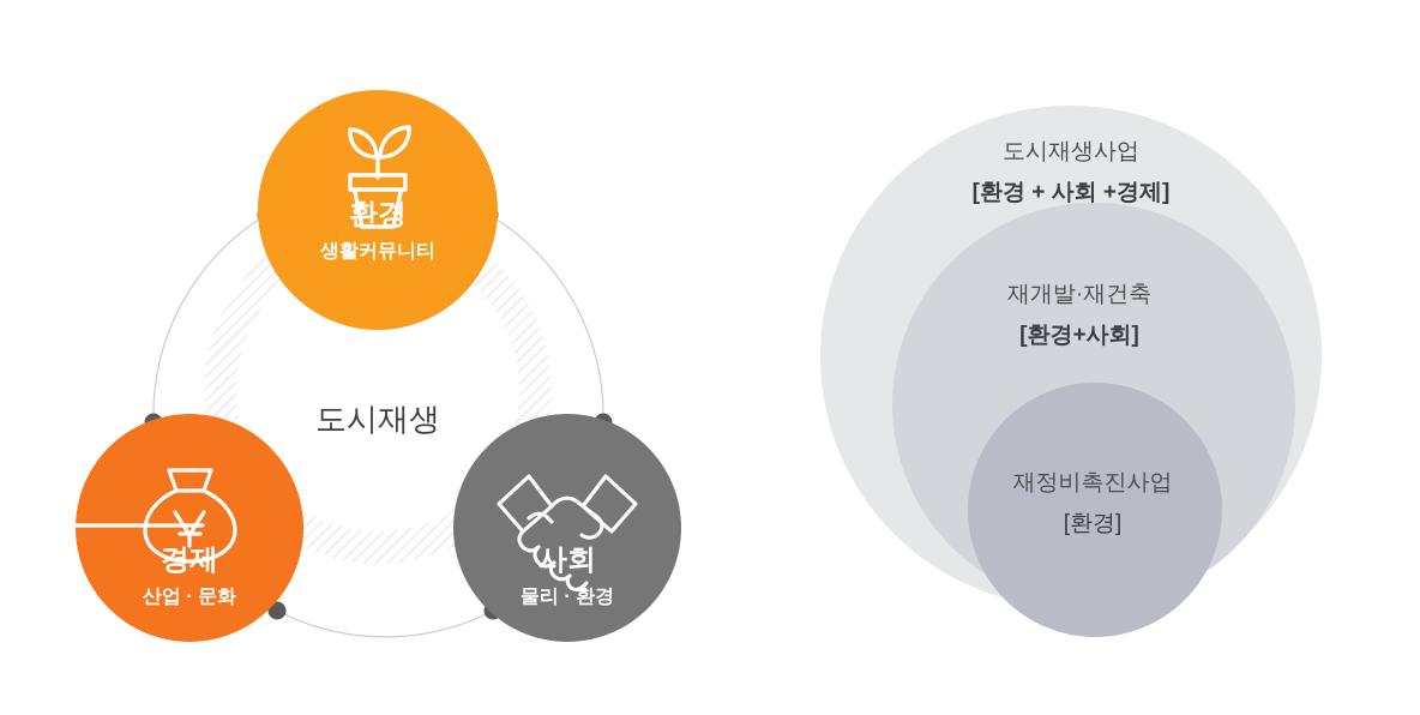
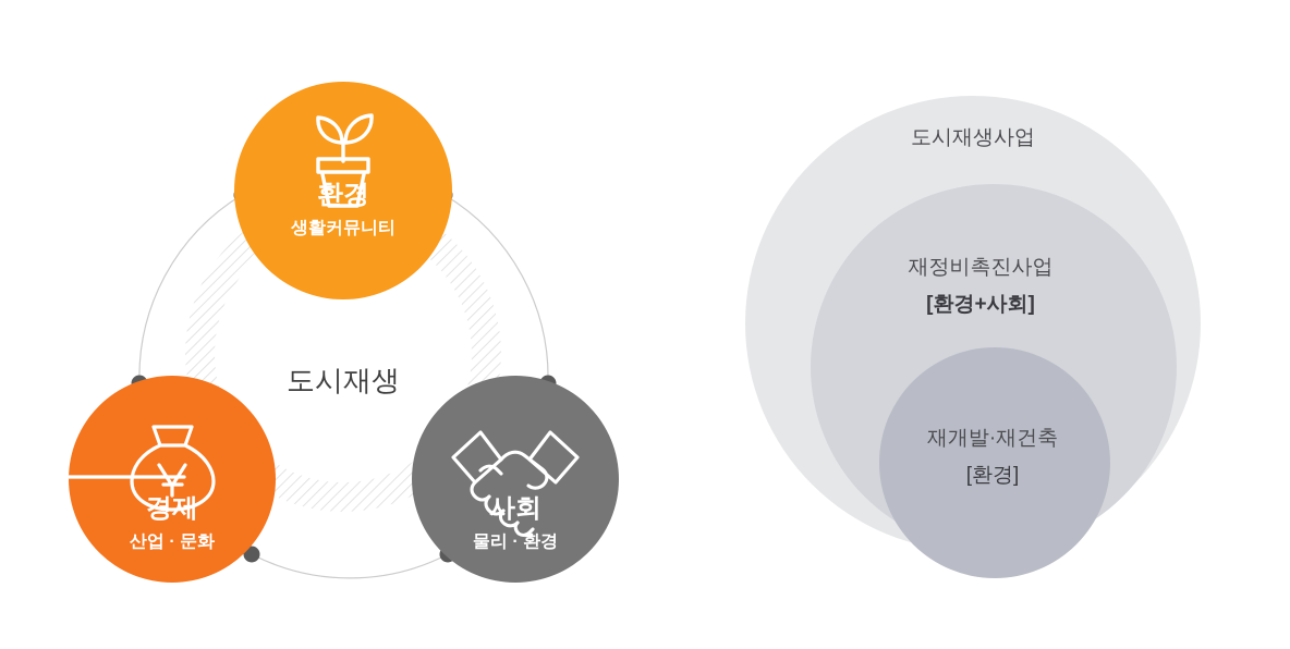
  도시재생사업
- [환경 + 사회 +경제]
- 재개발·재건축
+ 재정비촉진사업
  [환경+사회]
- 재정비촉진사업
+ 재개발·재건축
  [환경]
  도시재생
  환경
  생활커뮤니티
  경제
  산업 · 문화
  사회
  물리 · 환경
